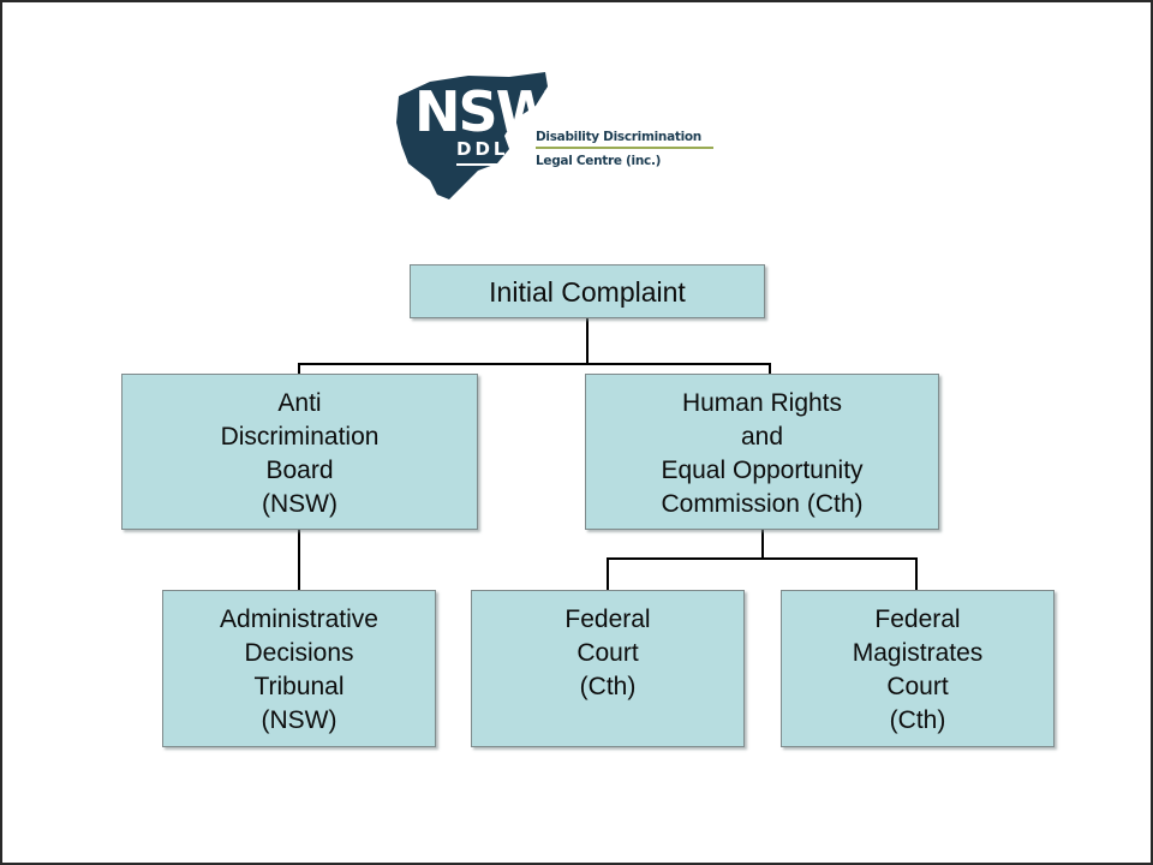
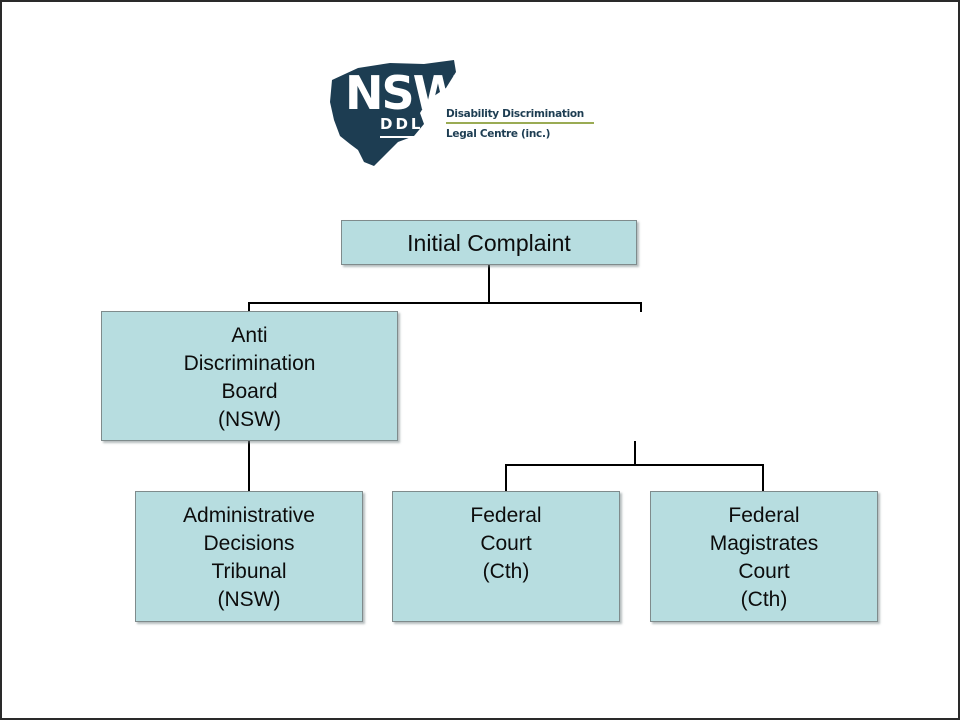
  NSW
  DDLC
  Disability Discrimination
  Legal Centre (inc.)
  Initial Complaint
  Anti
  Discrimination
  Board
  (NSW)
- Human Rights
- and
- Equal Opportunity
- Commission (Cth)
  Administrative
  Decisions
  Tribunal
  (NSW)
  Federal
  Court
  (Cth)
  Federal
  Magistrates
  Court
  (Cth)
